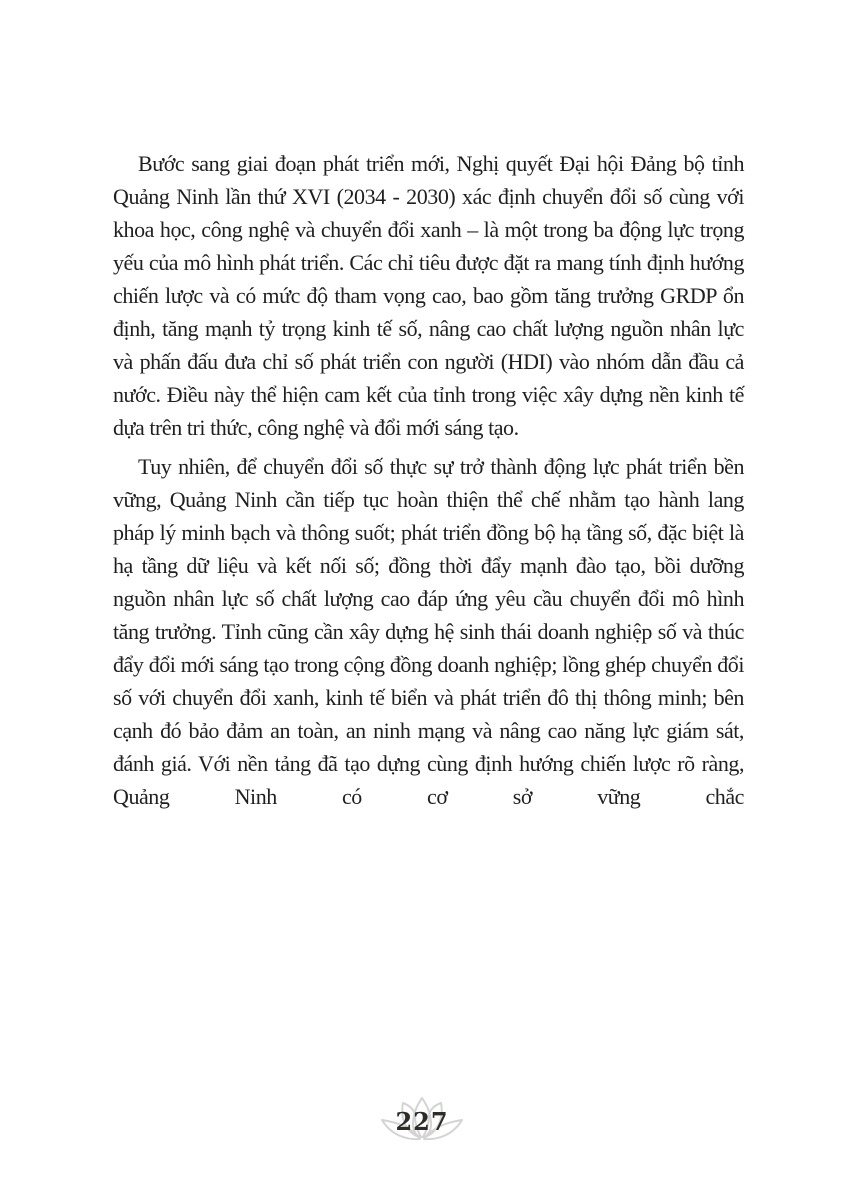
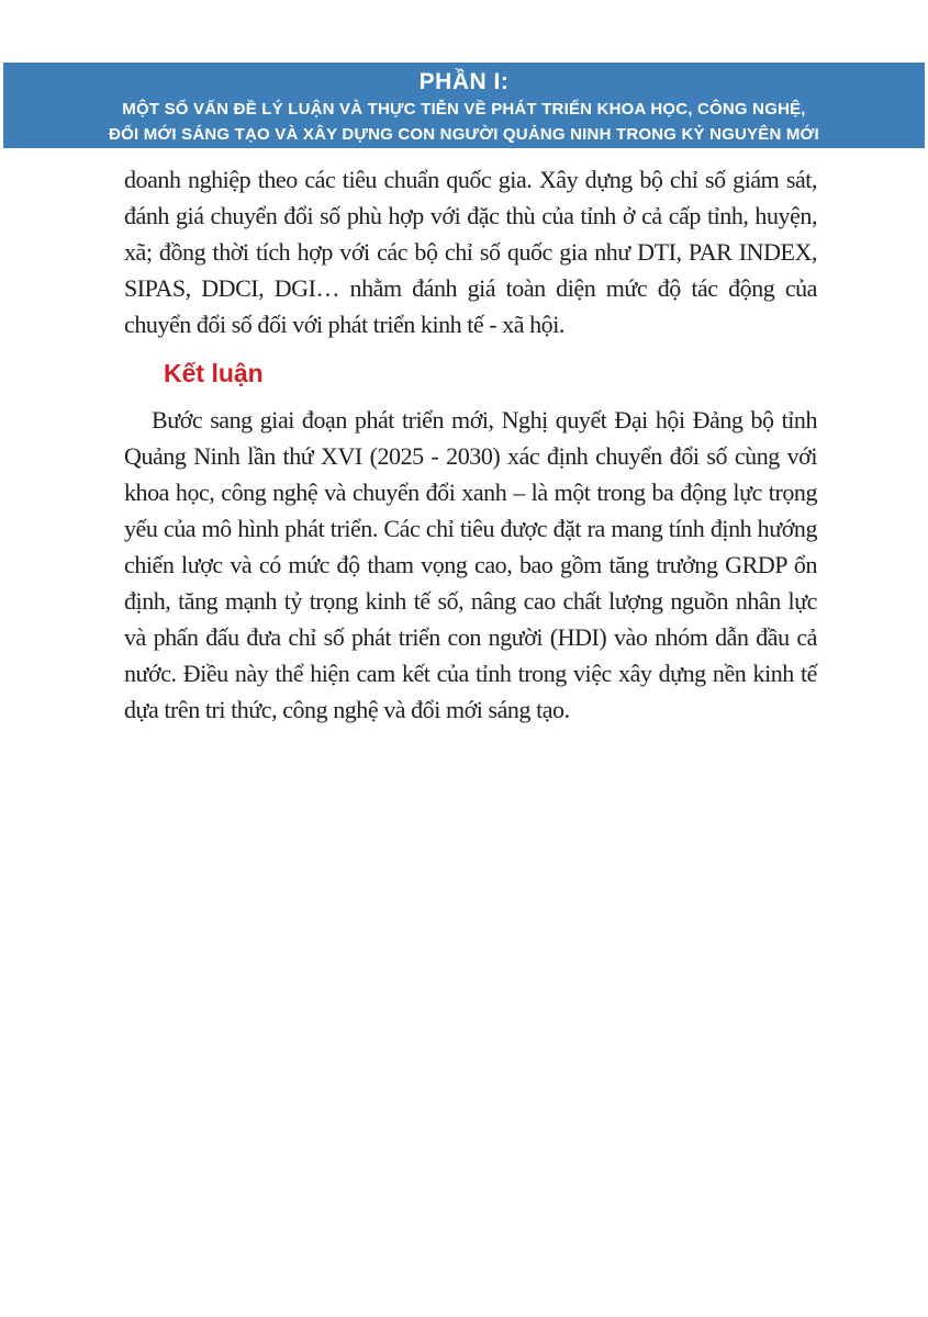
+ PHẦN I:
+ MỘT SỐ VẤN ĐỀ LÝ LUẬN VÀ THỰC TIỄN VỀ PHÁT TRIỂN KHOA HỌC, CÔNG NGHỆ,
+ ĐỔI MỚI SÁNG TẠO VÀ XÂY DỰNG CON NGƯỜI QUẢNG NINH TRONG KỶ NGUYÊN MỚI
+ doanh nghiệp theo các tiêu chuẩn quốc gia. Xây dựng bộ chỉ số giám sát, đánh giá chuyển đổi số phù hợp với đặc thù của tỉnh ở cả cấp tỉnh, huyện, xã; đồng thời tích hợp với các bộ chỉ số quốc gia như DTI, PAR INDEX, SIPAS, DDCI, DGI… nhằm đánh giá toàn diện mức độ tác động của chuyển đổi số đối với phát triển kinh tế - xã hội.
+ Kết luận
- Bước sang giai đoạn phát triển mới, Nghị quyết Đại hội Đảng bộ tỉnh Quảng Ninh lần thứ XVI (2034 - 2030) xác định chuyển đổi số cùng với khoa học, công nghệ và chuyển đổi xanh – là một trong ba động lực trọng yếu của mô hình phát triển. Các chỉ tiêu được đặt ra mang tính định hướng chiến lược và có mức độ tham vọng cao, bao gồm tăng trưởng GRDP ổn định, tăng mạnh tỷ trọng kinh tế số, nâng cao chất lượng nguồn nhân lực và phấn đấu đưa chỉ số phát triển con người (HDI) vào nhóm dẫn đầu cả nước. Điều này thể hiện cam kết của tỉnh trong việc xây dựng nền kinh tế dựa trên tri thức, công nghệ và đổi mới sáng tạo.
+ Bước sang giai đoạn phát triển mới, Nghị quyết Đại hội Đảng bộ tỉnh Quảng Ninh lần thứ XVI (2025 - 2030) xác định chuyển đổi số cùng với khoa học, công nghệ và chuyển đổi xanh – là một trong ba động lực trọng yếu của mô hình phát triển. Các chỉ tiêu được đặt ra mang tính định hướng chiến lược và có mức độ tham vọng cao, bao gồm tăng trưởng GRDP ổn định, tăng mạnh tỷ trọng kinh tế số, nâng cao chất lượng nguồn nhân lực và phấn đấu đưa chỉ số phát triển con người (HDI) vào nhóm dẫn đầu cả nước. Điều này thể hiện cam kết của tỉnh trong việc xây dựng nền kinh tế dựa trên tri thức, công nghệ và đổi mới sáng tạo.
- Tuy nhiên, để chuyển đổi số thực sự trở thành động lực phát triển bền vững, Quảng Ninh cần tiếp tục hoàn thiện thể chế nhằm tạo hành lang pháp lý minh bạch và thông suốt; phát triển đồng bộ hạ tầng số, đặc biệt là hạ tầng dữ liệu và kết nối số; đồng thời đẩy mạnh đào tạo, bồi dưỡng nguồn nhân lực số chất lượng cao đáp ứng yêu cầu chuyển đổi mô hình tăng trưởng. Tỉnh cũng cần xây dựng hệ sinh thái doanh nghiệp số và thúc đẩy đổi mới sáng tạo trong cộng đồng doanh nghiệp; lồng ghép chuyển đổi số với chuyển đổi xanh, kinh tế biển và phát triển đô thị thông minh; bên cạnh đó bảo đảm an toàn, an ninh mạng và nâng cao năng lực giám sát, đánh giá. Với nền tảng đã tạo dựng cùng định hướng chiến lược rõ ràng, Quảng Ninh có cơ sở vững chắc
- 227
